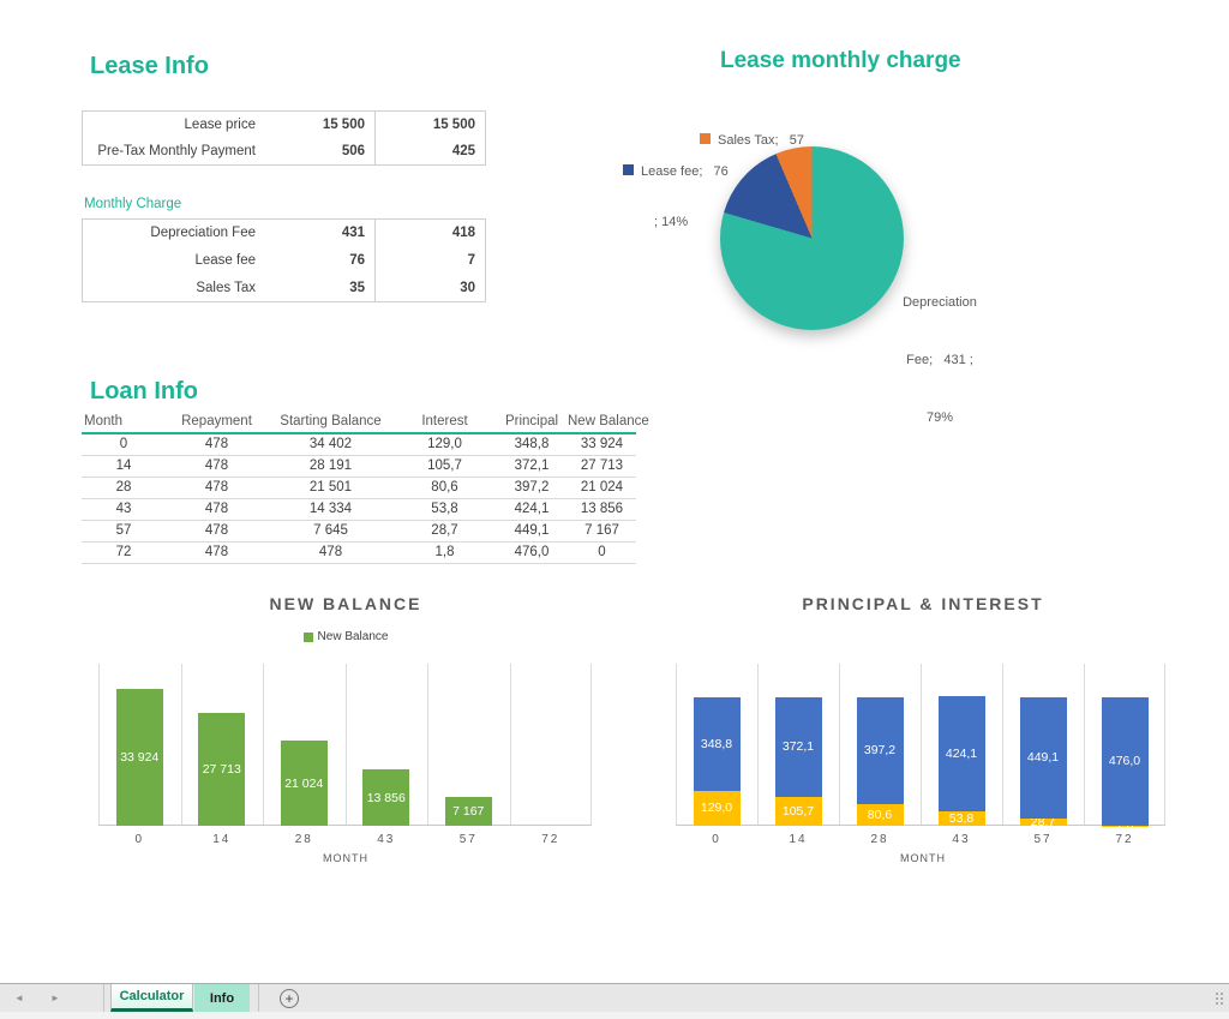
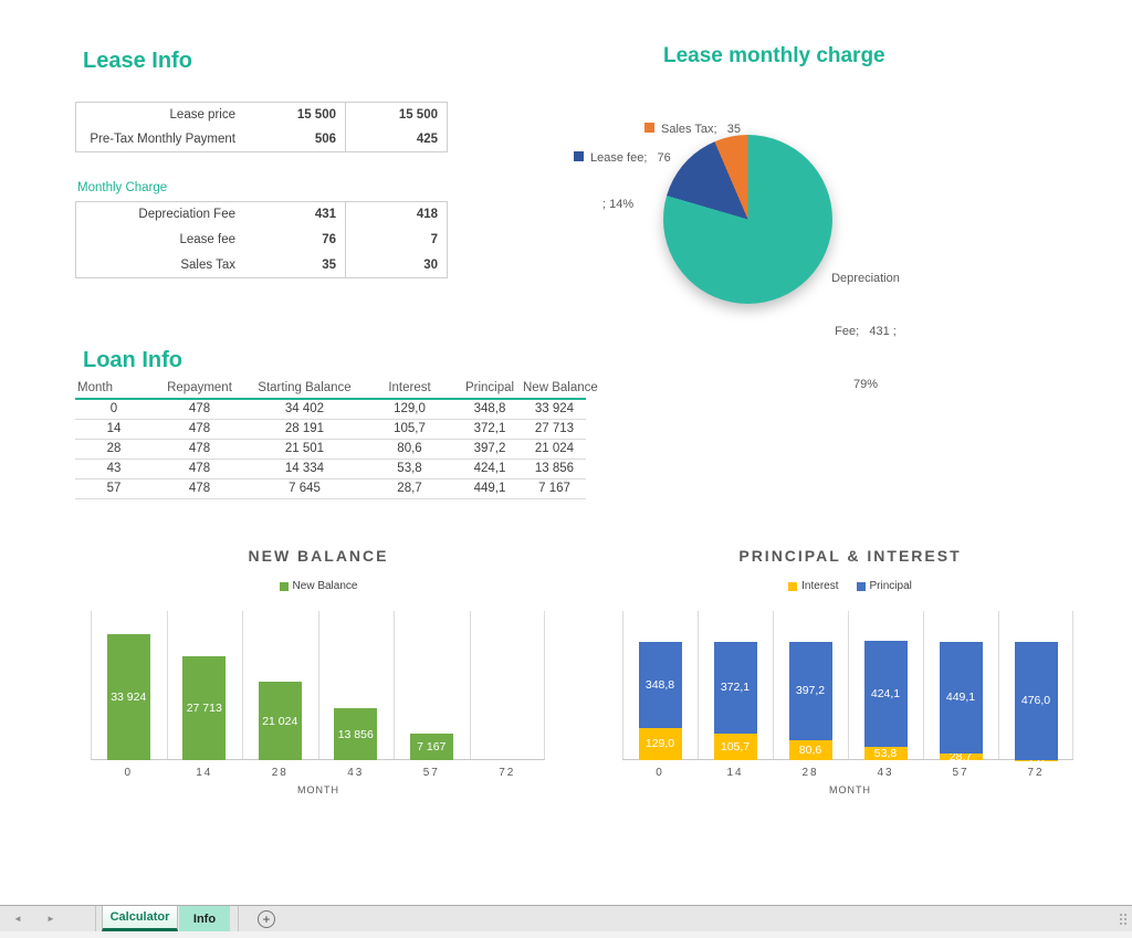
  Lease Info
  Lease price
  15 500
  15 500
  Pre-Tax Monthly Payment
  506
  425
  Monthly Charge
  Depreciation Fee
  431
  418
  Lease fee
  76
  7
  Sales Tax
  35
  30
  Lease monthly charge
- Sales Tax; 57
+ Sales Tax; 35
  Lease fee; 76
  ; 14%
  Depreciation
  Fee; 431 ;
  79%
  Loan Info
  Month	Repayment	Starting Balance	Interest	Principal	New Balance
  0	478	34 402	129,0	348,8	33 924
  14	478	28 191	105,7	372,1	27 713
  28	478	21 501	80,6	397,2	21 024
  43	478	14 334	53,8	424,1	13 856
  57	478	7 645	28,7	449,1	7 167
- 72	478	478	1,8	476,0	0
  NEW BALANCE
  New Balance
  33 924
  0
  27 713
  14
  21 024
  28
  13 856
  43
  7 167
  57
  72
  MONTH
  PRINCIPAL & INTEREST
+ Interest
+ Principal
  129,0
  348,8
  0
  105,7
  372,1
  14
  80,6
  397,2
  28
  53,8
  424,1
  43
  28,7
  449,1
  57
  1,8
  476,0
  72
  MONTH
  ◄
  ►
  Calculator
  Info
  +
